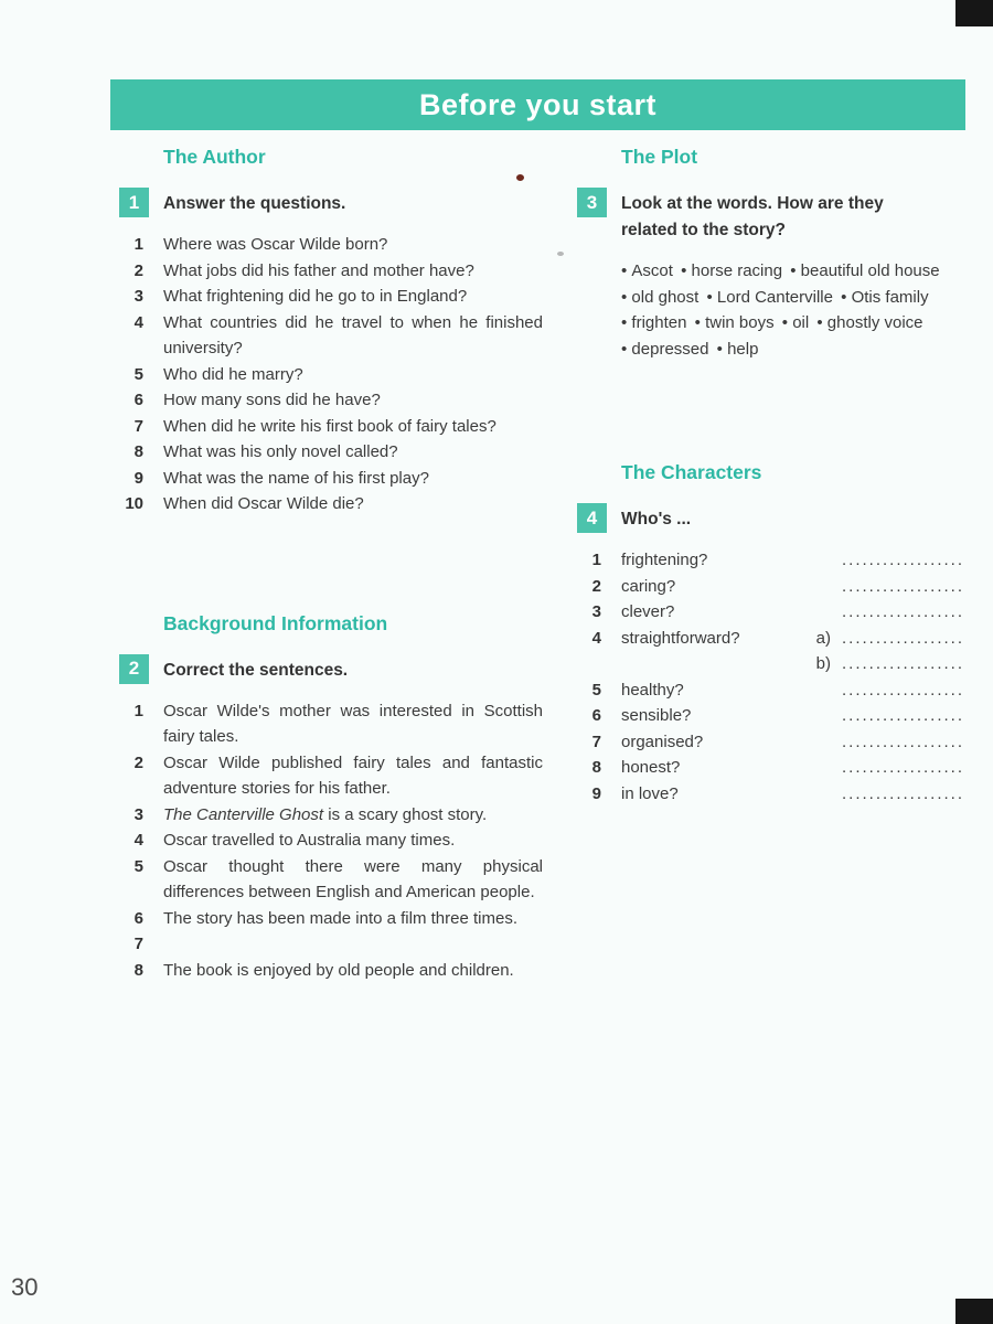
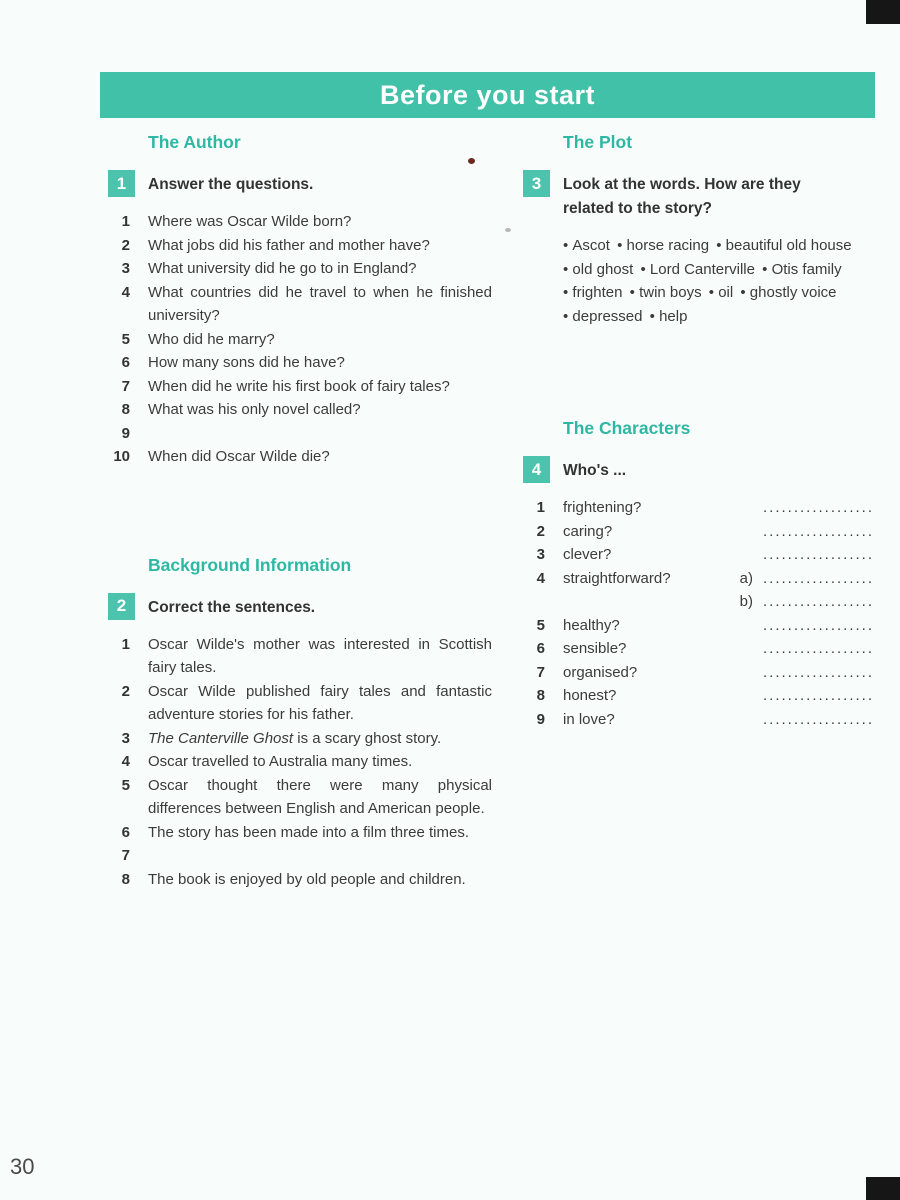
  Before you start
  The Author
  1
  Answer the questions.
  1
  Where was Oscar Wilde born?
  2
  What jobs did his father and mother have?
  3
- What frightening did he go to in England?
+ What university did he go to in England?
  4
  What countries did he travel to when he finished university?
  5
  Who did he marry?
  6
  How many sons did he have?
  7
  When did he write his first book of fairy tales?
  8
  What was his only novel called?
  9
- What was the name of his first play?
  10
  When did Oscar Wilde die?
  Background Information
  2
  Correct the sentences.
  1
  Oscar Wilde's mother was interested in Scottish fairy tales.
  2
  Oscar Wilde published fairy tales and fantastic adventure stories for his father.
  3
  The Canterville Ghost is a scary ghost story.
  4
  Oscar travelled to Australia many times.
  5
  Oscar thought there were many physical differences between English and American people.
  6
  The story has been made into a film three times.
  7
  8
  The book is enjoyed by old people and children.
  The Plot
  3
  Look at the words. How are they related to the story?
  Ascot horse racing beautiful old house old ghost Lord Canterville Otis family frighten twin boys oil ghostly voice depressed help
  The Characters
  4
  Who's ...
  1
  frightening?
  ..................
  2
  caring?
  ..................
  3
  clever?
  ..................
  4
  straightforward?
  a)
  ..................
  b)
  ..................
  5
  healthy?
  ..................
  6
  sensible?
  ..................
  7
  organised?
  ..................
  8
  honest?
  ..................
  9
  in love?
  ..................
  30
